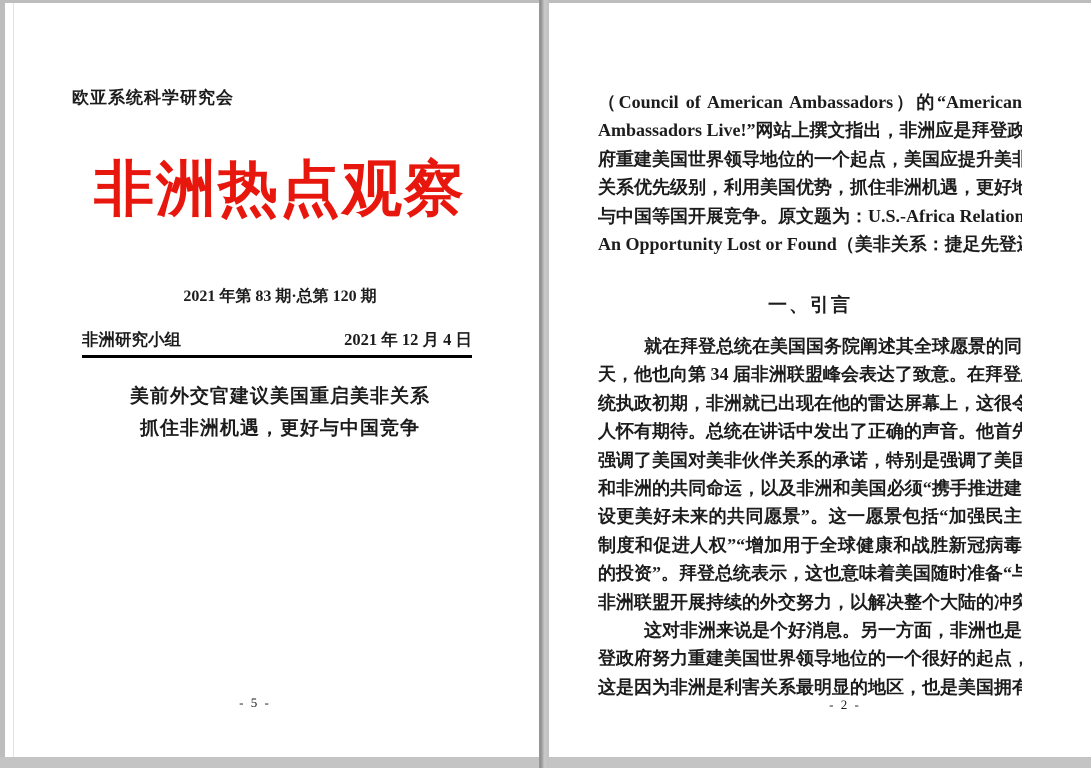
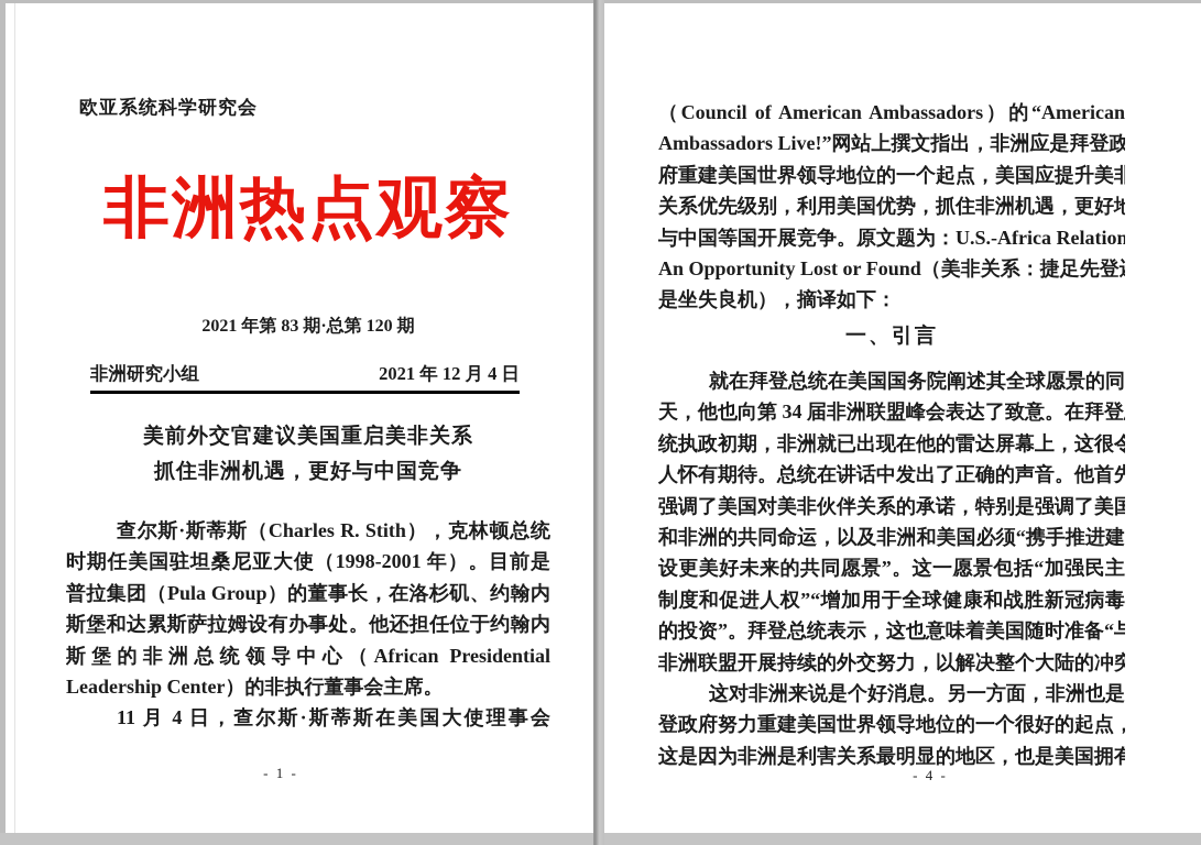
  欧亚系统科学研究会
  非洲热点观察
  2021 年第 83 期·总第 120 期
  非洲研究小组
  2021 年 12 月 4 日
  美前外交官建议美国重启美非关系
  抓住非洲机遇，更好与中国竞争
+ 查尔斯·斯蒂斯（Charles R. Stith），克林顿总统
+ 时期任美国驻坦桑尼亚大使（1998-2001 年）。目前是
+ 普拉集团（Pula Group）的董事长，在洛杉矶、约翰内
+ 斯堡和达累斯萨拉姆设有办事处。他还担任位于约翰内
+ 斯堡的非洲总统领导中心（African Presidential
+ Leadership Center）的非执行董事会主席。
+ 11 月 4 日，查尔斯·斯蒂斯在美国大使理事会
- - 5 -
+ - 1 -
  （Council of American Ambassadors）的“American
  Ambassadors Live!”网站上撰文指出，非洲应是拜登政
  府重建美国世界领导地位的一个起点，美国应提升美非
  关系优先级别，利用美国优势，抓住非洲机遇，更好地
  与中国等国开展竞争。原文题为：U.S.-Africa Relation
  An Opportunity Lost or Found（美非关系：捷足先登
+ 是坐失良机），摘译如下：
  一、引言
  就在拜登总统在美国国务院阐述其全球愿景的同
  天，他也向第 34 届非洲联盟峰会表达了致意。在拜登
  统执政初期，非洲就已出现在他的雷达屏幕上，这很令
  人怀有期待。总统在讲话中发出了正确的声音。他首先
  强调了美国对美非伙伴关系的承诺，特别是强调了美国
  和非洲的共同命运，以及非洲和美国必须“携手推进建
  设更美好未来的共同愿景”。这一愿景包括“加强民主
  制度和促进人权”“增加用于全球健康和战胜新冠病毒
  的投资”。拜登总统表示，这也意味着美国随时准备“与
  非洲联盟开展持续的外交努力，以解决整个大陆的冲突
  这对非洲来说是个好消息。另一方面，非洲也是
  登政府努力重建美国世界领导地位的一个很好的起点，
  这是因为非洲是利害关系最明显的地区，也是美国拥有
- - 2 -
+ - 4 -
